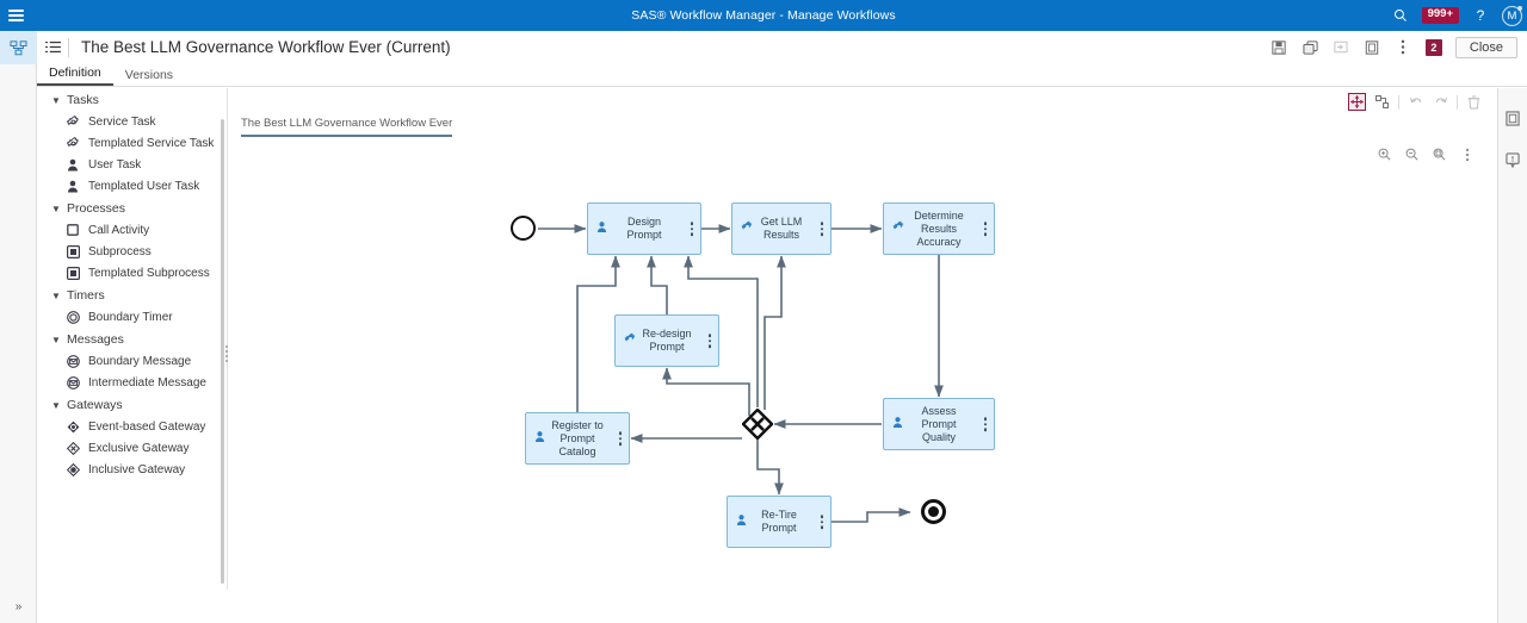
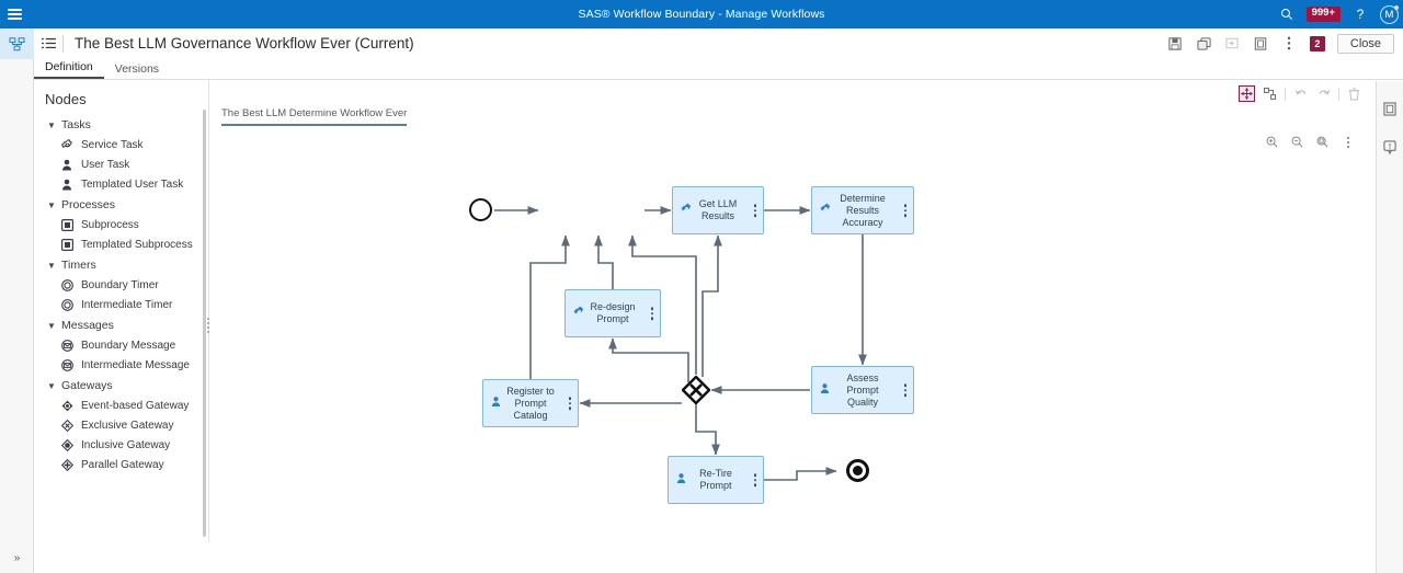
- SAS® Workflow Manager - Manage Workflows
+ SAS® Workflow Boundary - Manage Workflows
  999+
  ?
  M
  »
  The Best LLM Governance Workflow Ever (Current)
  2
  Close
  Definition
  Versions
+ Nodes
  ▼
  Tasks
  Service Task
- Templated Service Task
  User Task
  Templated User Task
  ▼
  Processes
- Call Activity
  Subprocess
  Templated Subprocess
  ▼
  Timers
  Boundary Timer
+ Intermediate Timer
  ▼
  Messages
  Boundary Message
  Intermediate Message
  ▼
  Gateways
  Event-based Gateway
  Exclusive Gateway
  Inclusive Gateway
+ Parallel Gateway
- The Best LLM Governance Workflow Ever
+ The Best LLM Determine Workflow Ever
- Design Prompt
  Get LLM Results
  Determine Results Accuracy
  Re-design Prompt
  Assess Prompt Quality
  Register to Prompt Catalog
  Re-Tire Prompt
